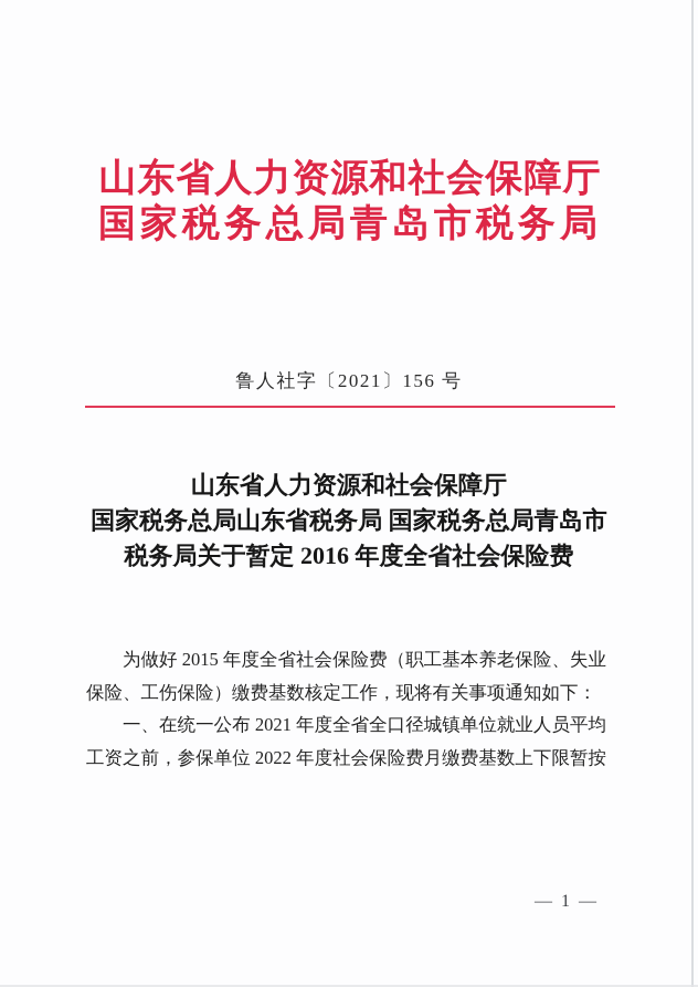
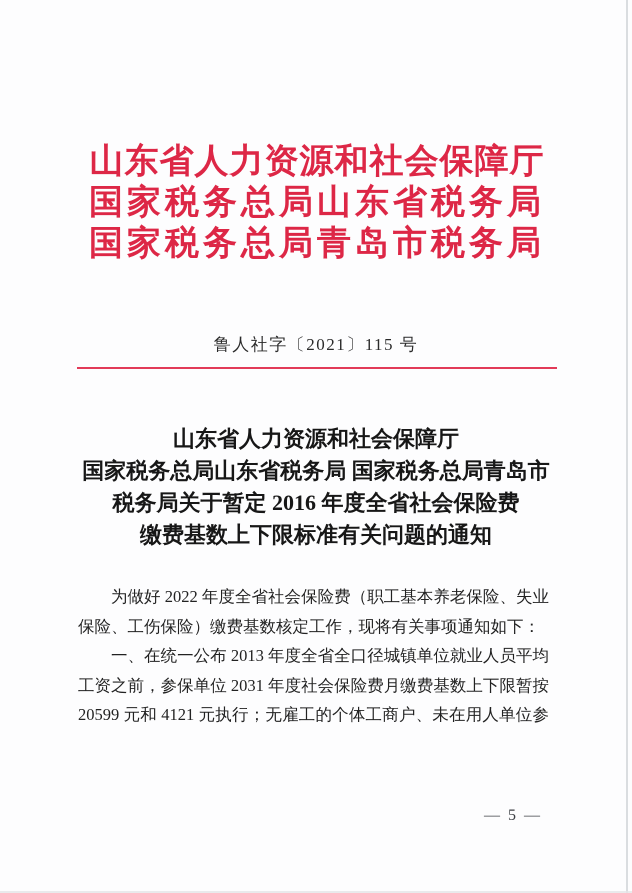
  山东省人力资源和社会保障厅
+ 国家税务总局山东省税务局
  国家税务总局青岛市税务局
- 鲁人社字〔2021〕156 号
+ 鲁人社字〔2021〕115 号
  山东省人力资源和社会保障厅
  国家税务总局山东省税务局 国家税务总局青岛市
  税务局关于暂定 2016 年度全省社会保险费
+ 缴费基数上下限标准有关问题的通知
- 为做好 2015 年度全省社会保险费（职工基本养老保险、失业
+ 为做好 2022 年度全省社会保险费（职工基本养老保险、失业
  保险、工伤保险）缴费基数核定工作，现将有关事项通知如下：
- 一、在统一公布 2021 年度全省全口径城镇单位就业人员平均
+ 一、在统一公布 2013 年度全省全口径城镇单位就业人员平均
- 工资之前，参保单位 2022 年度社会保险费月缴费基数上下限暂按
+ 工资之前，参保单位 2031 年度社会保险费月缴费基数上下限暂按
+ 20599 元和 4121 元执行；无雇工的个体工商户、未在用人单位参
- — 1 —
+ — 5 —
